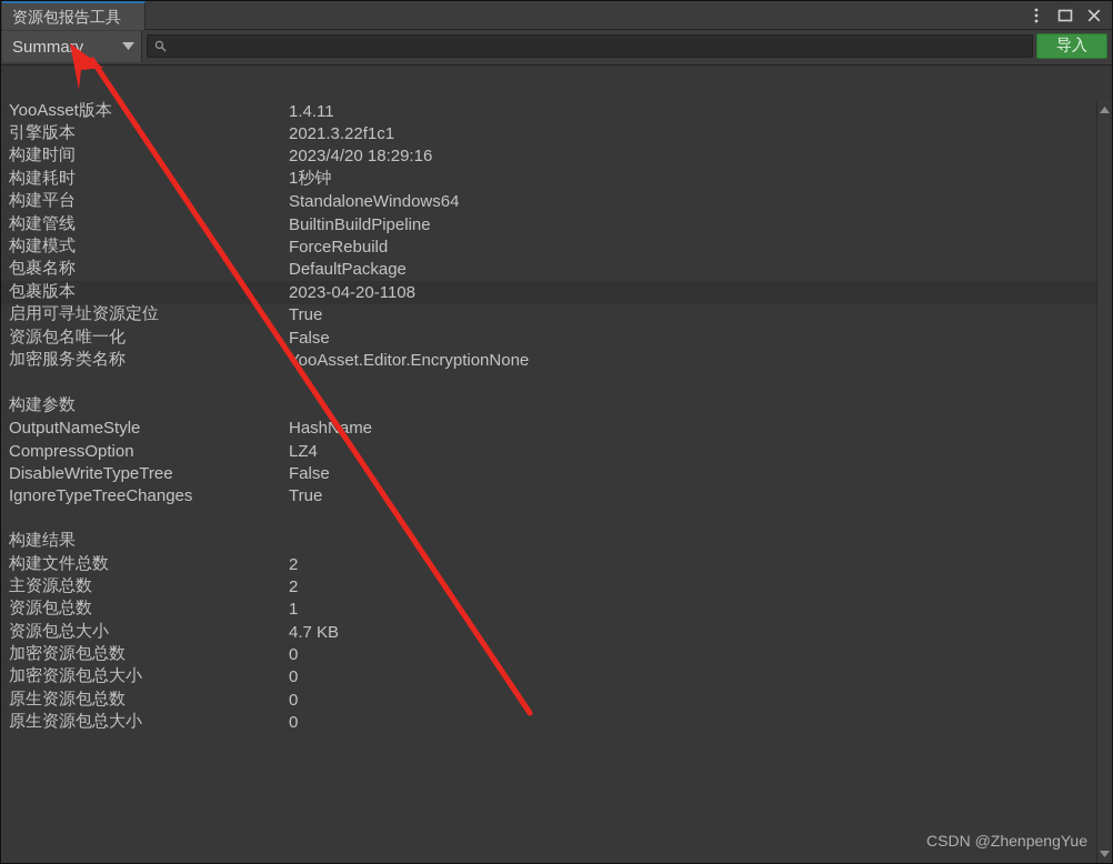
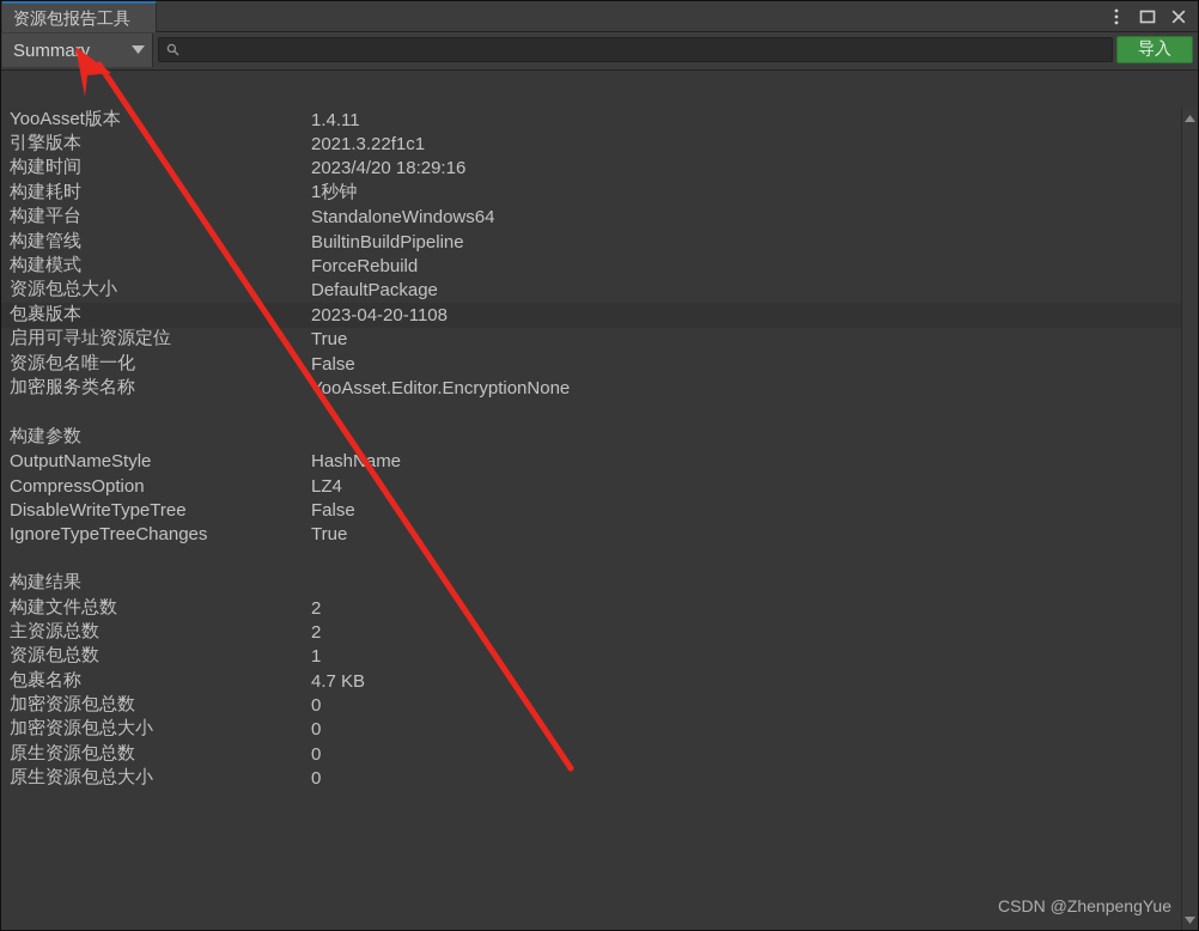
  资源包报告工具
  Summay
  导入
  YooAsset版本
  1.4.11
  引擎版本
  2021.3.22f1c1
  构建时间
  2023/4/20 18:29:16
  构建耗时
  1秒钟
  构建平台
  StandaloneWindows64
  构建管线
  BuiltinBuildPipeline
  构建模式
  ForceRebuild
- 包裹名称
+ 资源包总大小
  DefaultPackage
  包裹版本
  2023-04-20-1108
  启用可寻址资源定位
  True
  资源包名唯一化
  False
  加密服务类名称
  ooAsset.Editor.EncryptionNone
  构建参数
  OutputNameStyle
  HashName
  CompressOption
  LZ4
  DisableWriteTypeTree
  False
  IgnoreTypeTreeChanges
  True
  构建结果
  构建文件总数
  2
  主资源总数
  2
  资源包总数
  1
- 资源包总大小
+ 包裹名称
  4.7 KB
  加密资源包总数
  0
  加密资源包总大小
  0
  原生资源包总数
  0
  原生资源包总大小
  0
  CSDN @ZhenpengYue
